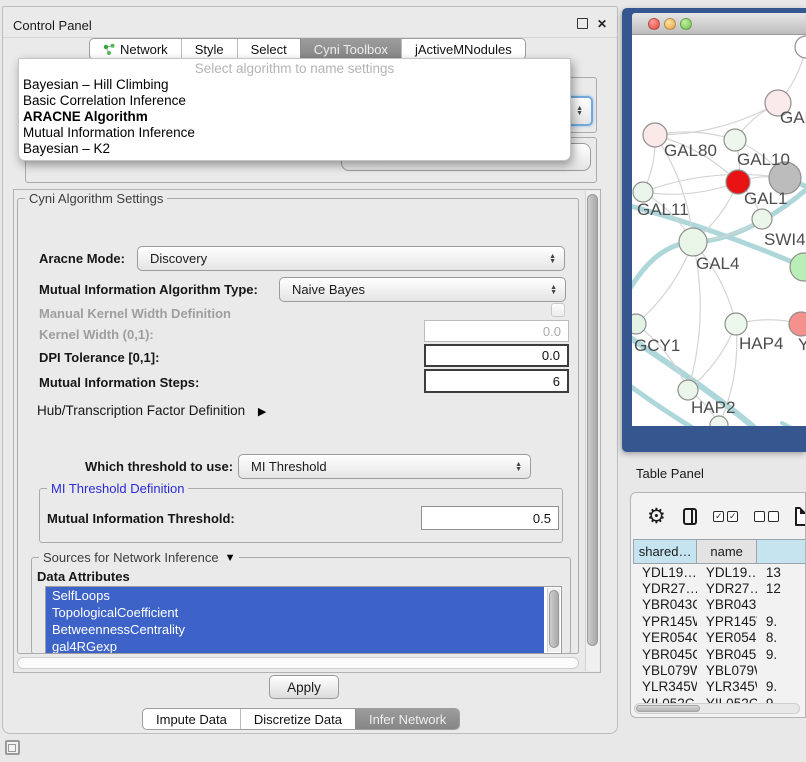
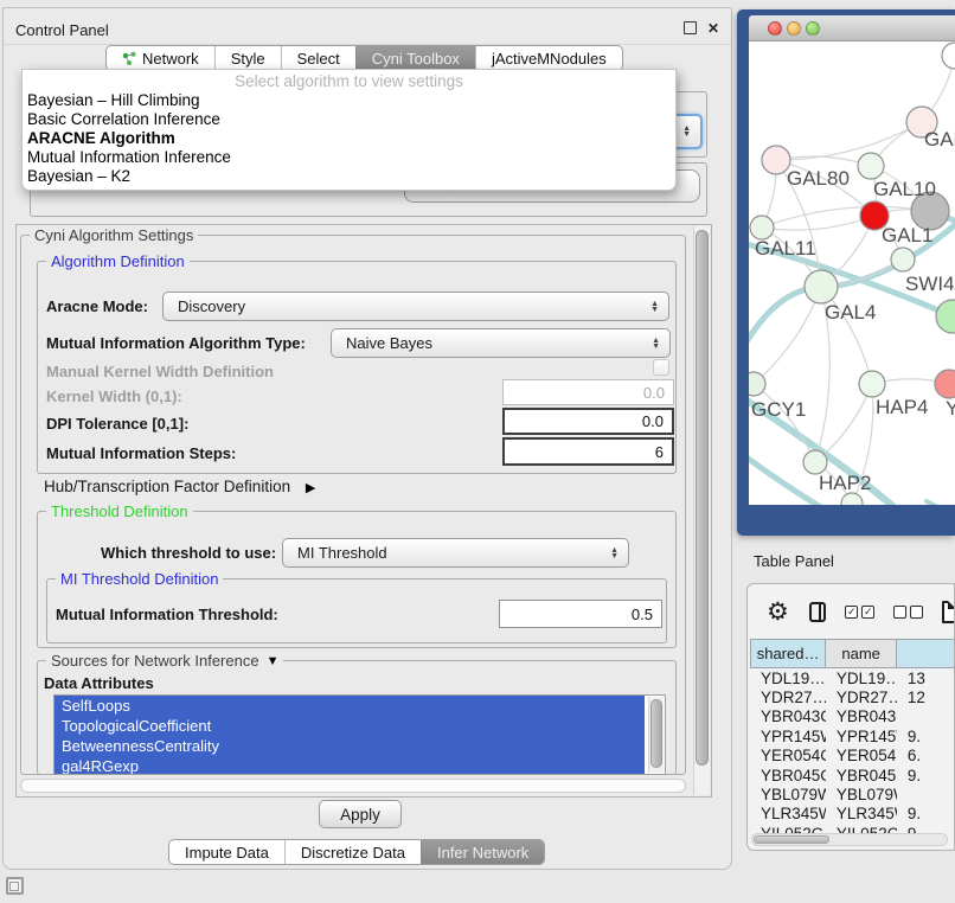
  Control Panel
  ✕
  Network
  Style
  Select
  Cyni Toolbox
  jActiveMNodules
- Select algorithm to name settings
+ Select algorithm to view settings
  Bayesian – Hill Climbing
  Basic Correlation Inference
  ARACNE Algorithm
  Mutual Information Inference
  Bayesian – K2
  Cyni Algorithm Settings
+ Algorithm Definition
  Aracne Mode:
  Discovery
  Mutual Information Algorithm Type:
  Naive Bayes
  Manual Kernel Width Definition
  Kernel Width (0,1):
  0.0
  DPI Tolerance [0,1]:
  0.0
  Mutual Information Steps:
  6
  Hub/Transcription Factor Definition ▶
+ Threshold Definition
  Which threshold to use:
  MI Threshold
  MI Threshold Definition
  Mutual Information Threshold:
  0.5
  Sources for Network Inference
  ▼
  Data Attributes
  SelfLoops
  TopologicalCoefficient
  BetweennessCentrality
  gal4RGexp
  Apply
  Impute Data
  Discretize Data
  Infer Network
  GAL80
  GAL10
  GAL1
  GAL11
  SWI4
  GAL4
  GCY1
  HAP4
  Y
  HAP2
  Table Panel
  ⚙
  ✓
  ✓
  shared…
  name
  YDL19…
  YDL19…
  13
  YDR27…
  YDR27…
  12
  YBR043
  YBR043
  YPR145
  YPR145
  9.
  YER054
  YER054
- 8.
+ 6.
  YBR045
  YBR045
  9.
  YBL079W
  YBL079
  YLR345
  YLR345
  9.
